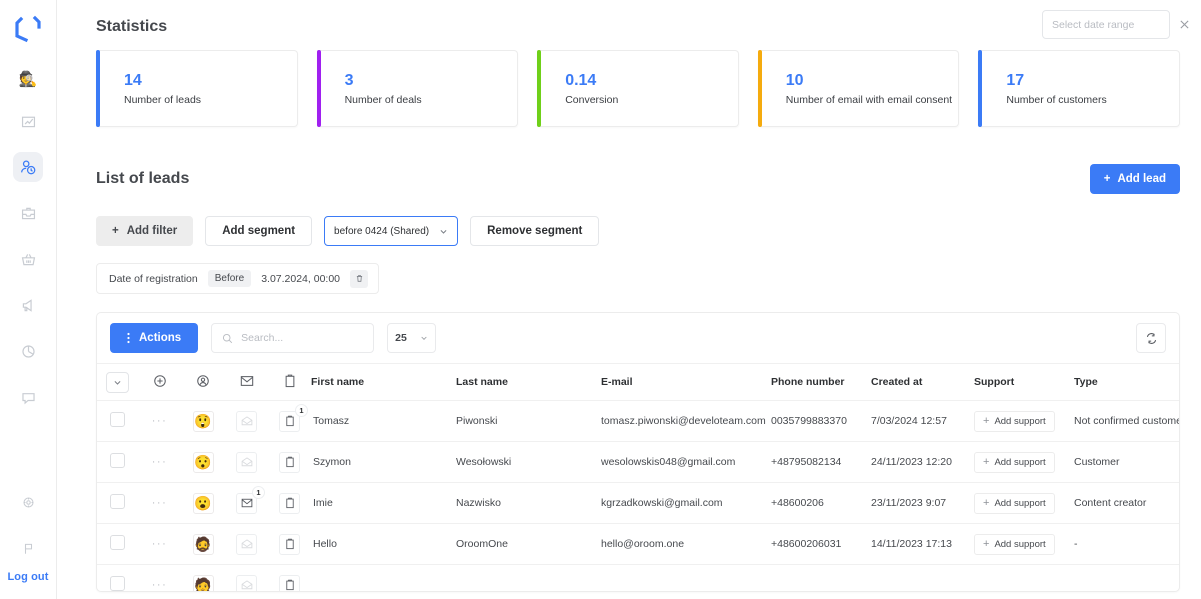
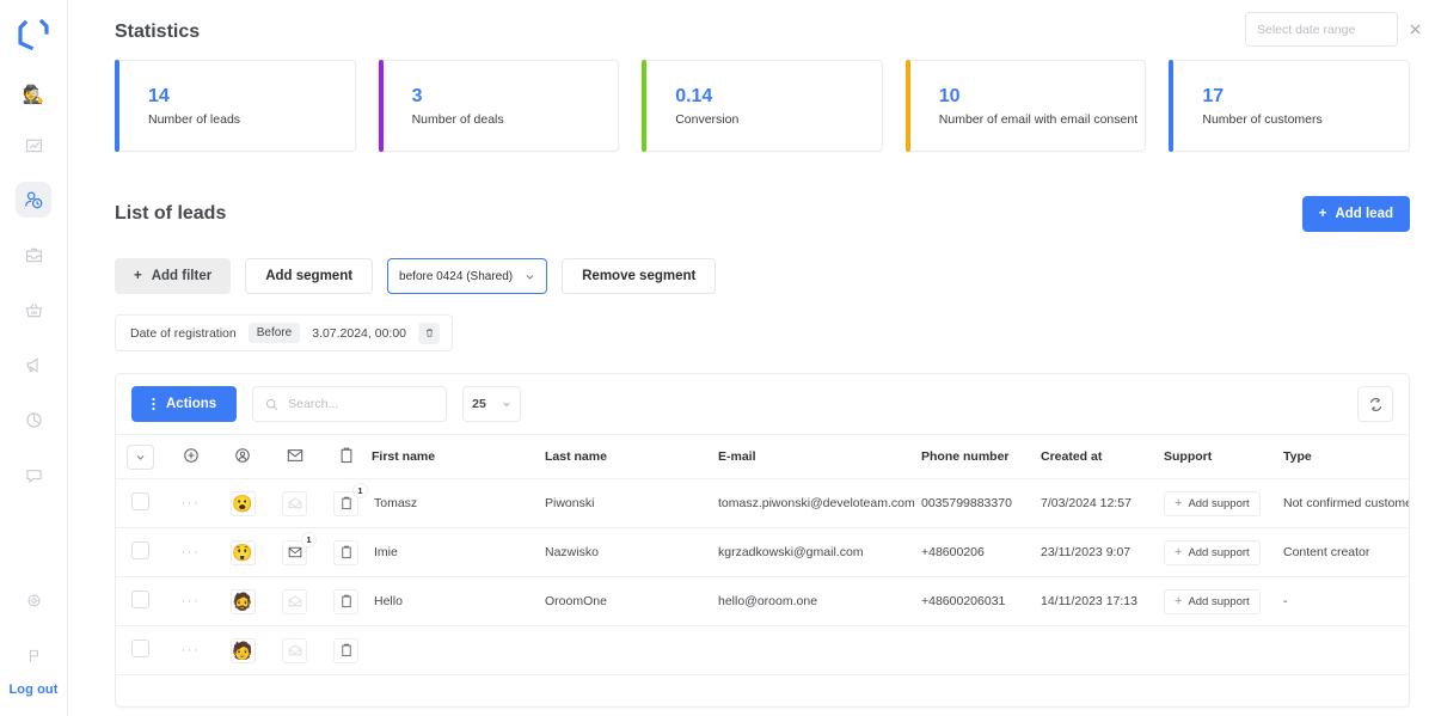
  🕵️
  Log out
  Statistics
  Select date range
  14
  Number of leads
  3
  Number of deals
  0.14
  Conversion
  10
  Number of email with email consent
  17
  Number of customers
  List of leads
  +
  Add lead
  +
  Add filter
  Add segment
  before 0424 (Shared)
  Remove segment
  Date of registration
  Before
  3.07.2024, 00:00
  Actions
  Search...
  25
  					First name	Last name	E-mail	Phone number	Created at	Support	Type
- 	···	😲		1	Tomasz	Piwonski	tomasz.piwonski@develoteam.com	0035799883370	7/03/2024 12:57	+ Add support	Not confirmed custom
+ 	···	😮		1	Tomasz	Piwonski	tomasz.piwonski@develoteam.com	0035799883370	7/03/2024 12:57	+ Add support	Not confirmed custom
- 	···	😯			Szymon	Wesołowski	wesolowskis048@gmail.com	+48795082134	24/11/2023 12:20	+ Add support	Customer
- 	···	😮	1		Imie	Nazwisko	kgrzadkowski@gmail.com	+48600206	23/11/2023 9:07	+ Add support	Content creator
+ 	···	😲	1		Imie	Nazwisko	kgrzadkowski@gmail.com	+48600206	23/11/2023 9:07	+ Add support	Content creator
  	···	🧔			Hello	OroomOne	hello@oroom.one	+48600206031	14/11/2023 17:13	+ Add support	-
  	···	🧑
